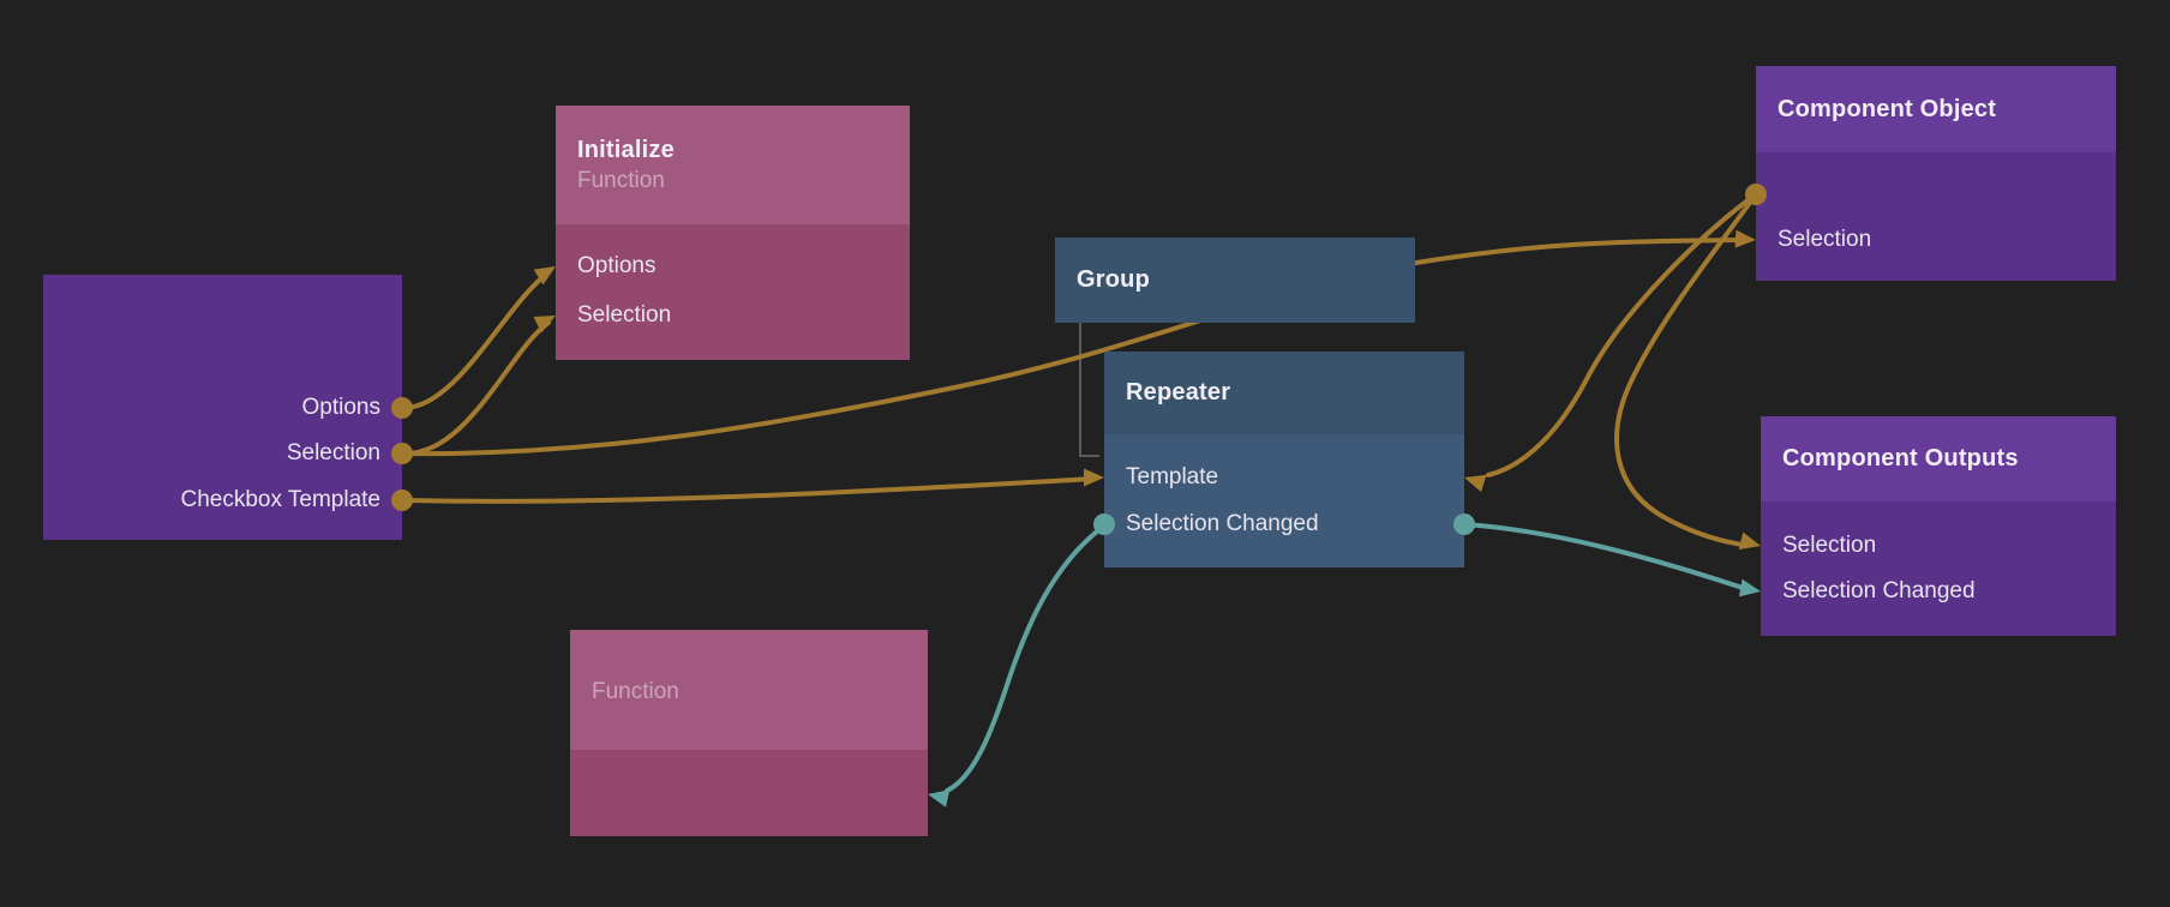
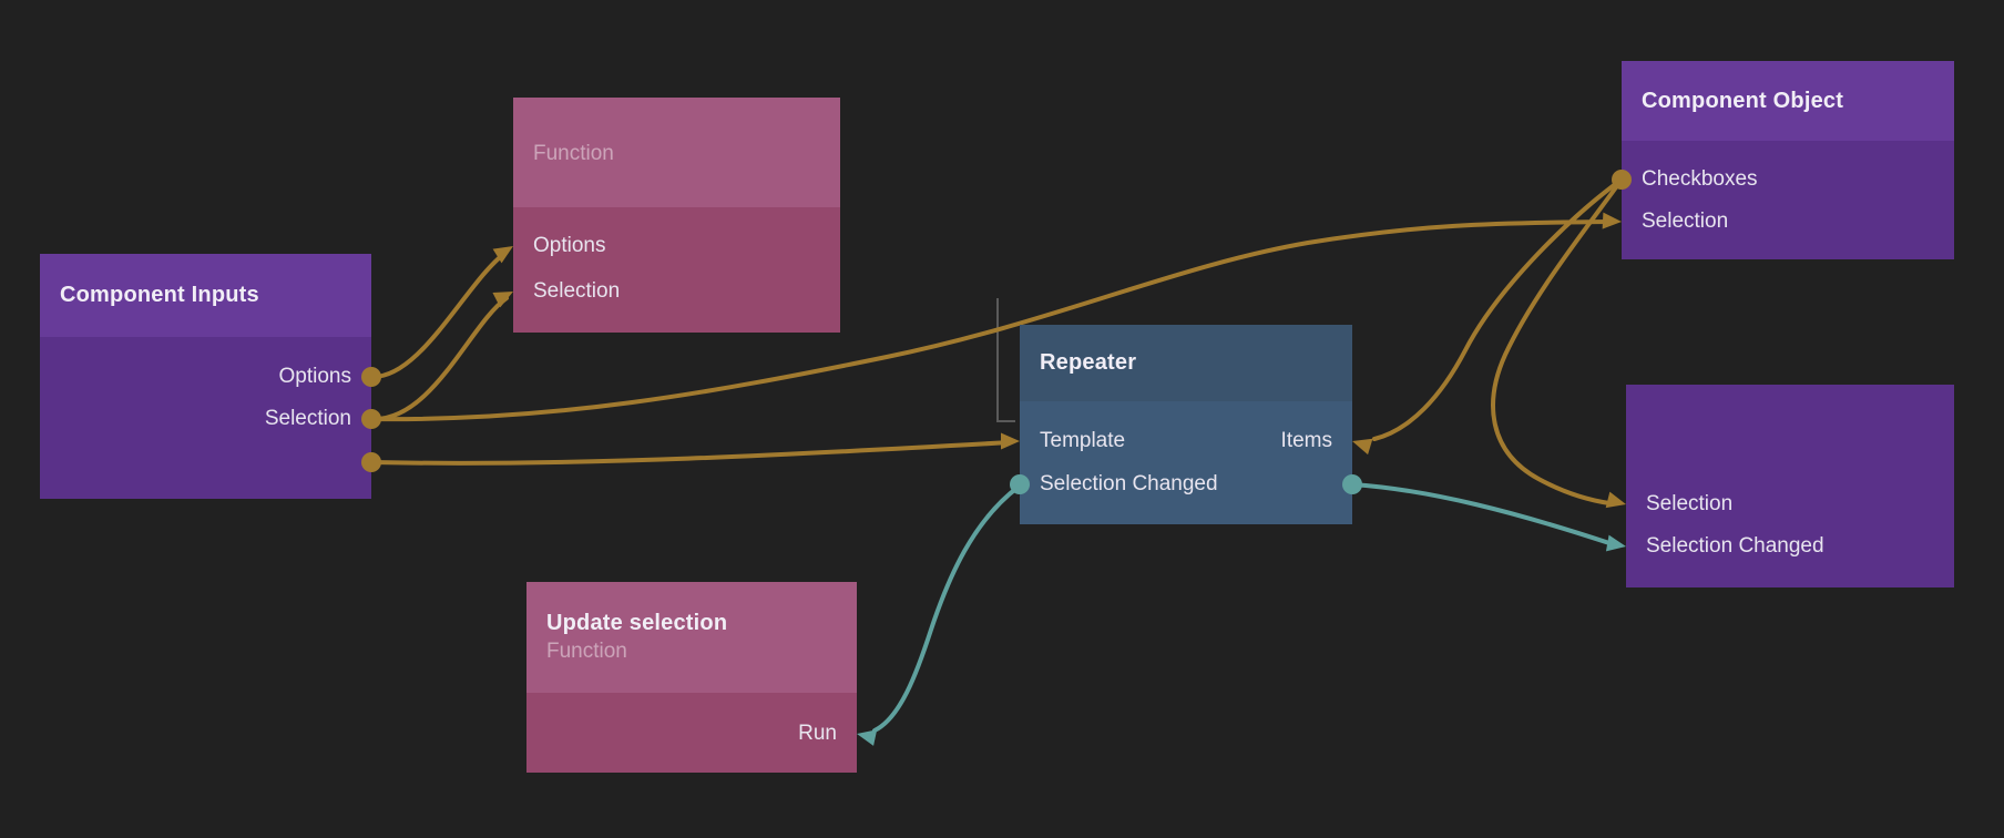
+ Component Inputs
  Options
  Selection
- Checkbox Template
- Initialize
  Function
  Options
  Selection
- Group
  Repeater
  Template
  Selection Changed
+ Items
  Component Object
+ Checkboxes
  Selection
- Component Outputs
  Selection
  Selection Changed
+ Update selection
  Function
+ Run
